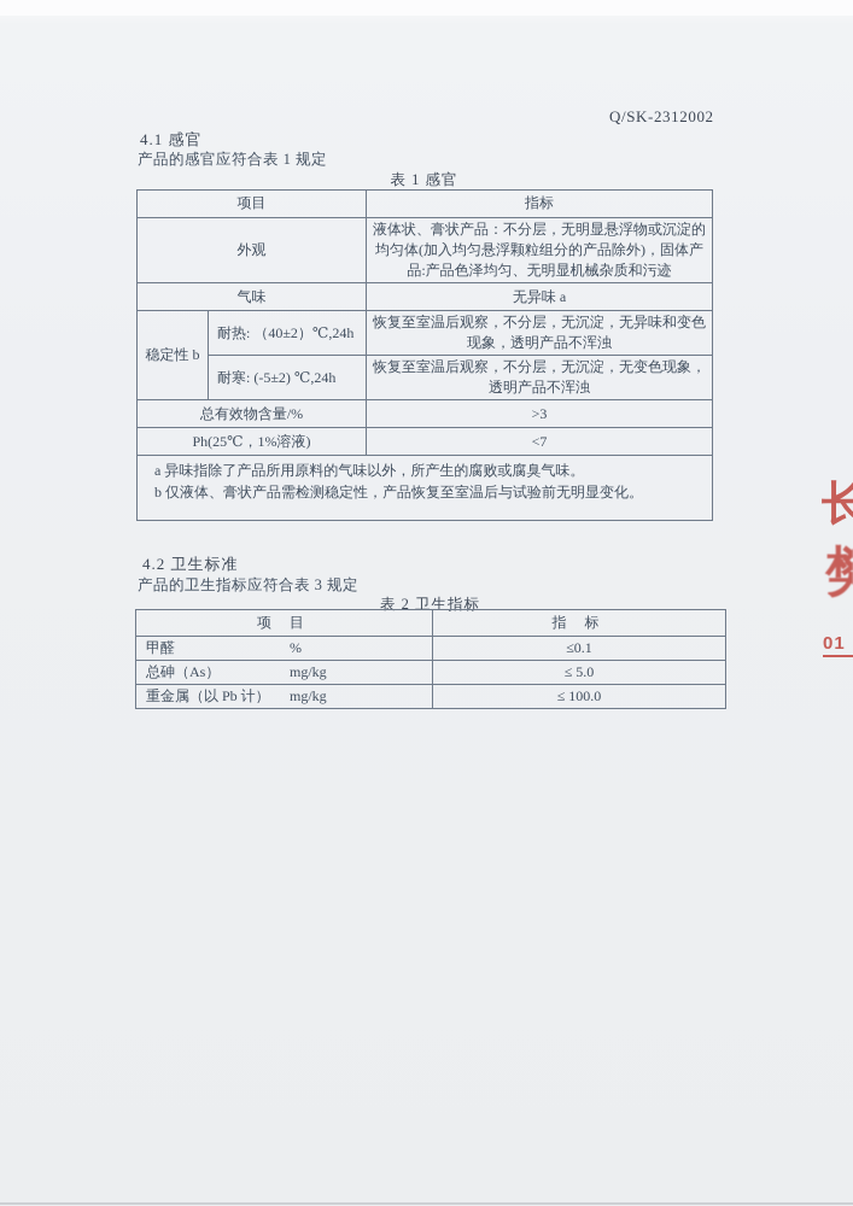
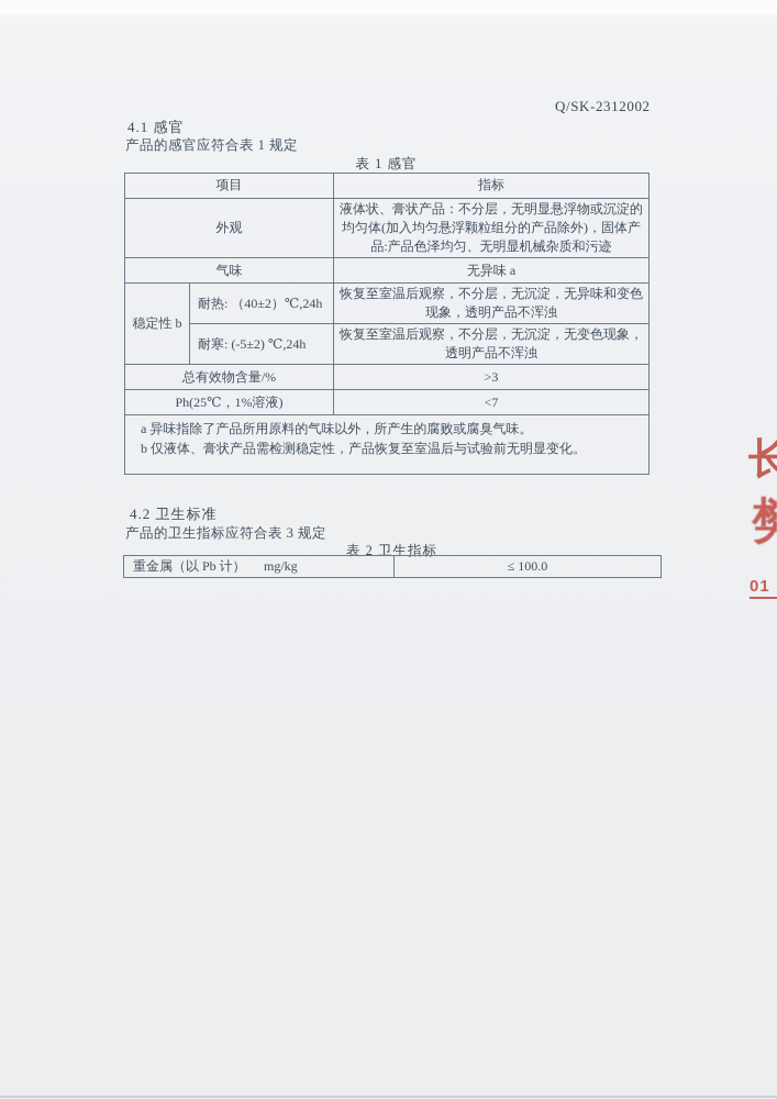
  Q/SK-2312002
  4.1 感官
  产品的感官应符合表 1 规定
  表 1 感官
  项目	指标
  外观	液体状、膏状产品：不分层，无明显悬浮物或沉淀的均匀体(加入均匀悬浮颗粒组分的产品除外)，固体产品:产品色泽均匀、无明显机械杂质和污迹
  气味	无异味 a
  稳定性 b	耐热: （40±2）℃,24h	恢复至室温后观察，不分层，无沉淀，无异味和变色现象，透明产品不浑浊
  耐寒: (-5±2) ℃,24h	恢复至室温后观察，不分层，无沉淀，无变色现象，透明产品不浑浊
  总有效物含量/%	>3
  Ph(25℃，1%溶液)	<7
  a 异味指除了产品所用原料的气味以外，所产生的腐败或腐臭气味。 b 仅液体、膏状产品需检测稳定性，产品恢复至室温后与试验前无明显变化。
  4.2 卫生标准
  产品的卫生指标应符合表 3 规定
  表 2 卫生指标
- 项 目	指 标
- 甲醛 %	≤0.1
- 总砷（As） mg/kg	≤ 5.0
  重金属（以 Pb 计） mg/kg	≤ 100.0
  长
  樊
  01
